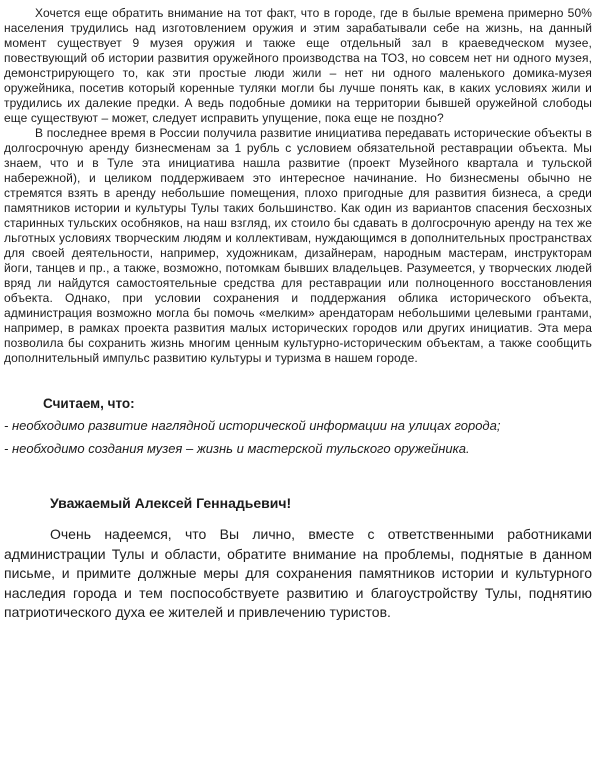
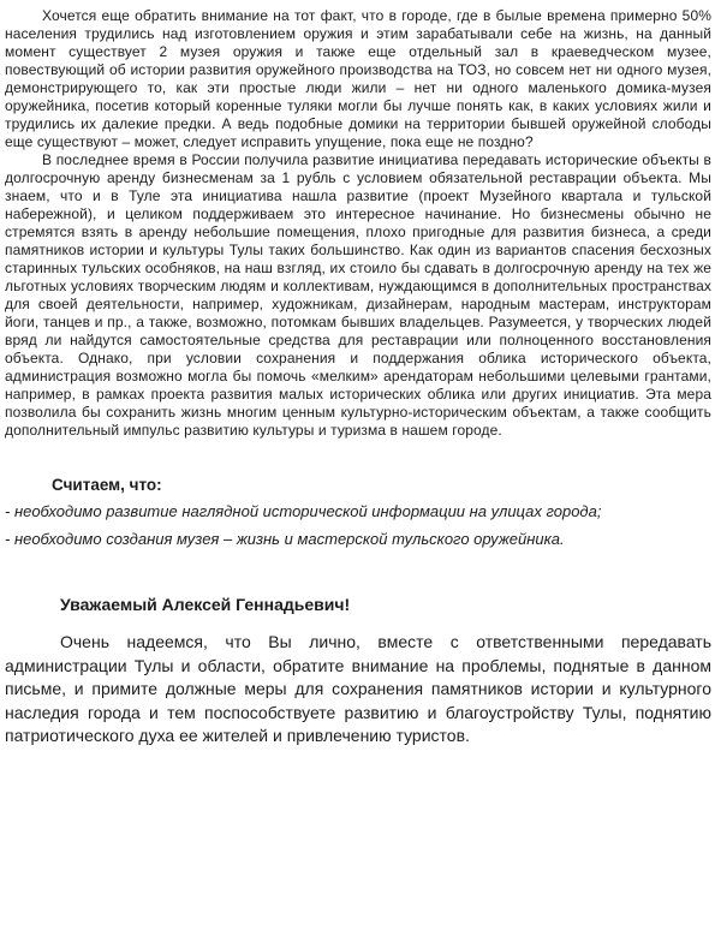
- Хочется еще обратить внимание на тот факт, что в городе, где в былые времена примерно 50% населения трудились над изготовлением оружия и этим зарабатывали себе на жизнь, на данный момент существует 9 музея оружия и также еще отдельный зал в краеведческом музее, повествующий об истории развития оружейного производства на ТОЗ, но совсем нет ни одного музея, демонстрирующего то, как эти простые люди жили – нет ни одного маленького домика-музея оружейника, посетив который коренные туляки могли бы лучше понять как, в каких условиях жили и трудились их далекие предки. А ведь подобные домики на территории бывшей оружейной слободы еще существуют – может, следует исправить упущение, пока еще не поздно?
+ Хочется еще обратить внимание на тот факт, что в городе, где в былые времена примерно 50% населения трудились над изготовлением оружия и этим зарабатывали себе на жизнь, на данный момент существует 2 музея оружия и также еще отдельный зал в краеведческом музее, повествующий об истории развития оружейного производства на ТОЗ, но совсем нет ни одного музея, демонстрирующего то, как эти простые люди жили – нет ни одного маленького домика-музея оружейника, посетив который коренные туляки могли бы лучше понять как, в каких условиях жили и трудились их далекие предки. А ведь подобные домики на территории бывшей оружейной слободы еще существуют – может, следует исправить упущение, пока еще не поздно?
- В последнее время в России получила развитие инициатива передавать исторические объекты в долгосрочную аренду бизнесменам за 1 рубль с условием обязательной реставрации объекта. Мы знаем, что и в Туле эта инициатива нашла развитие (проект Музейного квартала и тульской набережной), и целиком поддерживаем это интересное начинание. Но бизнесмены обычно не стремятся взять в аренду небольшие помещения, плохо пригодные для развития бизнеса, а среди памятников истории и культуры Тулы таких большинство. Как один из вариантов спасения бесхозных старинных тульских особняков, на наш взгляд, их стоило бы сдавать в долгосрочную аренду на тех же льготных условиях творческим людям и коллективам, нуждающимся в дополнительных пространствах для своей деятельности, например, художникам, дизайнерам, народным мастерам, инструкторам йоги, танцев и пр., а также, возможно, потомкам бывших владельцев. Разумеется, у творческих людей вряд ли найдутся самостоятельные средства для реставрации или полноценного восстановления объекта. Однако, при условии сохранения и поддержания облика исторического объекта, администрация возможно могла бы помочь «мелким» арендаторам небольшими целевыми грантами, например, в рамках проекта развития малых исторических городов или других инициатив. Эта мера позволила бы сохранить жизнь многим ценным культурно-историческим объектам, а также сообщить дополнительный импульс развитию культуры и туризма в нашем городе.
+ В последнее время в России получила развитие инициатива передавать исторические объекты в долгосрочную аренду бизнесменам за 1 рубль с условием обязательной реставрации объекта. Мы знаем, что и в Туле эта инициатива нашла развитие (проект Музейного квартала и тульской набережной), и целиком поддерживаем это интересное начинание. Но бизнесмены обычно не стремятся взять в аренду небольшие помещения, плохо пригодные для развития бизнеса, а среди памятников истории и культуры Тулы таких большинство. Как один из вариантов спасения бесхозных старинных тульских особняков, на наш взгляд, их стоило бы сдавать в долгосрочную аренду на тех же льготных условиях творческим людям и коллективам, нуждающимся в дополнительных пространствах для своей деятельности, например, художникам, дизайнерам, народным мастерам, инструкторам йоги, танцев и пр., а также, возможно, потомкам бывших владельцев. Разумеется, у творческих людей вряд ли найдутся самостоятельные средства для реставрации или полноценного восстановления объекта. Однако, при условии сохранения и поддержания облика исторического объекта, администрация возможно могла бы помочь «мелким» арендаторам небольшими целевыми грантами, например, в рамках проекта развития малых исторических облика или других инициатив. Эта мера позволила бы сохранить жизнь многим ценным культурно-историческим объектам, а также сообщить дополнительный импульс развитию культуры и туризма в нашем городе.
  Считаем, что:
  - необходимо развитие наглядной исторической информации на улицах города;
  - необходимо создания музея – жизнь и мастерской тульского оружейника.
  Уважаемый Алексей Геннадьевич!
- Очень надеемся, что Вы лично, вместе с ответственными работниками администрации Тулы и области, обратите внимание на проблемы, поднятые в данном письме, и примите должные меры для сохранения памятников истории и культурного наследия города и тем поспособствуете развитию и благоустройству Тулы, поднятию патриотического духа ее жителей и привлечению туристов.
+ Очень надеемся, что Вы лично, вместе с ответственными передавать администрации Тулы и области, обратите внимание на проблемы, поднятые в данном письме, и примите должные меры для сохранения памятников истории и культурного наследия города и тем поспособствуете развитию и благоустройству Тулы, поднятию патриотического духа ее жителей и привлечению туристов.
